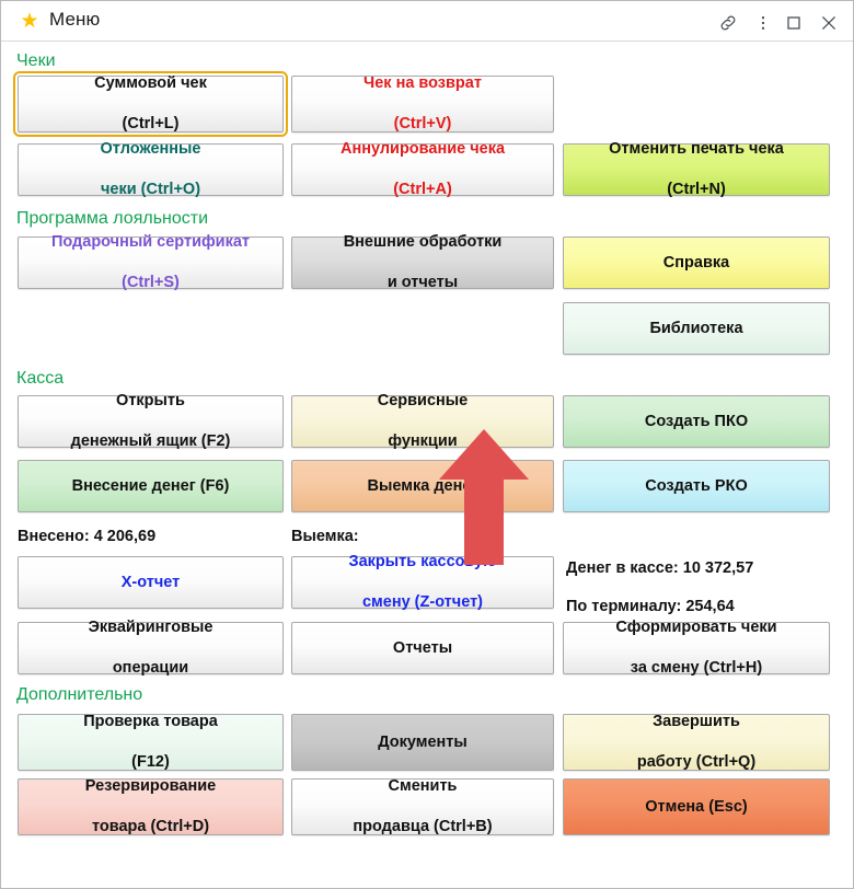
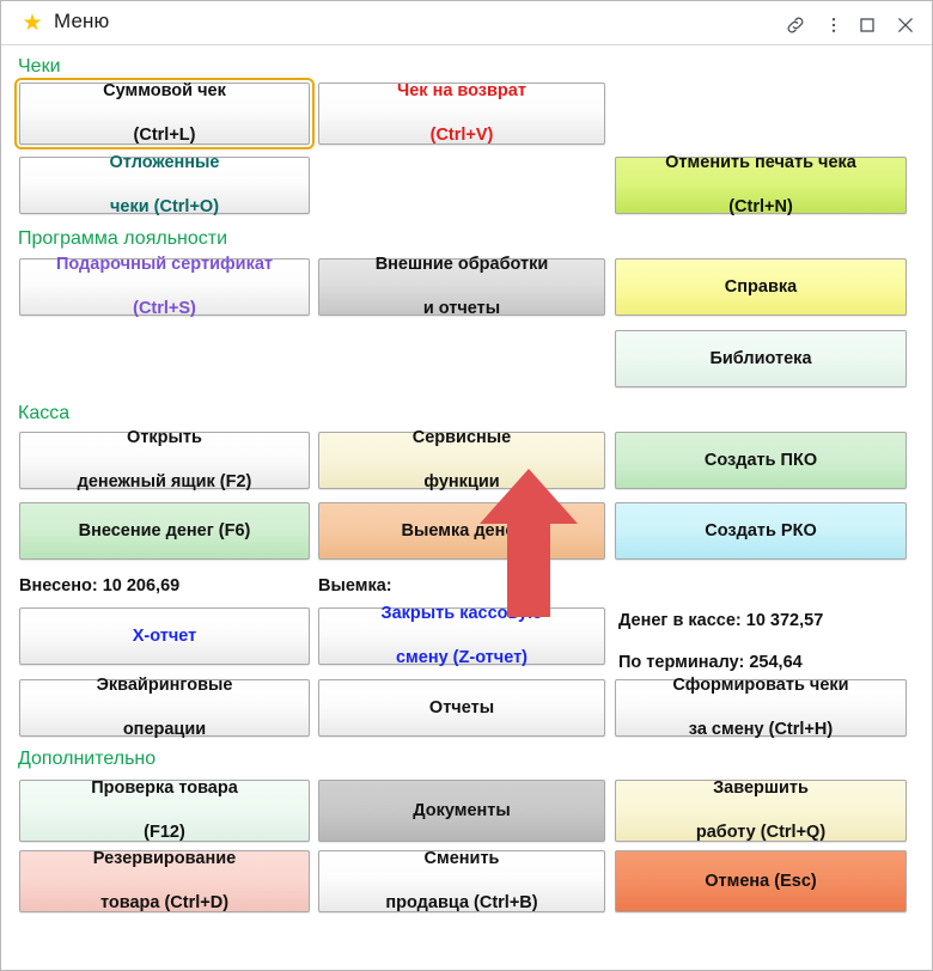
  ★
  Меню
  Чеки
  Суммовой чек
  (Ctrl+L)
  Чек на возврат
  (Ctrl+V)
  Отложенные
  чеки (Ctrl+O)
- Аннулирование чека
- (Ctrl+A)
  Отменить печать чека
  (Ctrl+N)
  Программа лояльности
  Подарочный сертификат
  (Ctrl+S)
  Внешние обработки
  и отчеты
  Справка
  Библиотека
  Касса
  Открыть
  денежный ящик (F2)
  Сервисные
  функции
  Создать ПКО
  Внесение денег (F6)
  Выемка ден
  Создать РКО
- Внесено: 4 206,69
+ Внесено: 10 206,69
  Выемка:
  X-отчет
  Закрыть кассо
  смену (Z-отчет)
  Денег в кассе: 10 372,57
  По терминалу: 254,64
  Эквайринговые
  операции
  Отчеты
  Сформировать чеки
  за смену (Ctrl+H)
  Дополнительно
  Проверка товара
  (F12)
  Документы
  Завершить
  работу (Ctrl+Q)
  Резервирование
  товара (Ctrl+D)
  Сменить
  продавца (Ctrl+B)
  Отмена (Esc)
